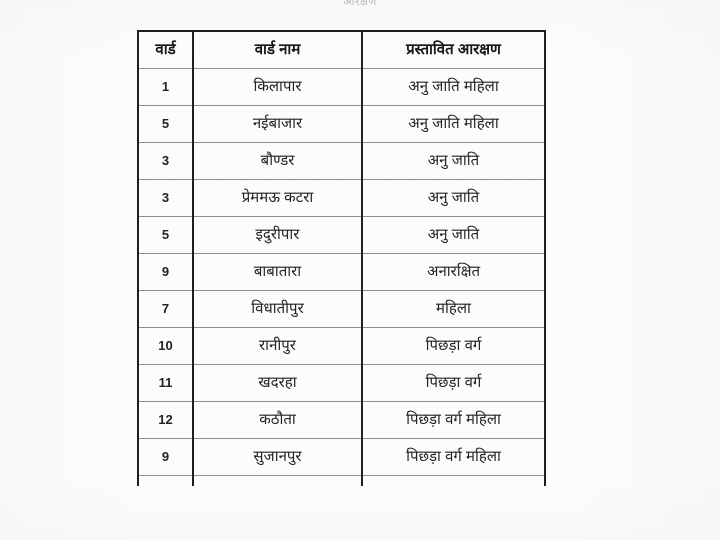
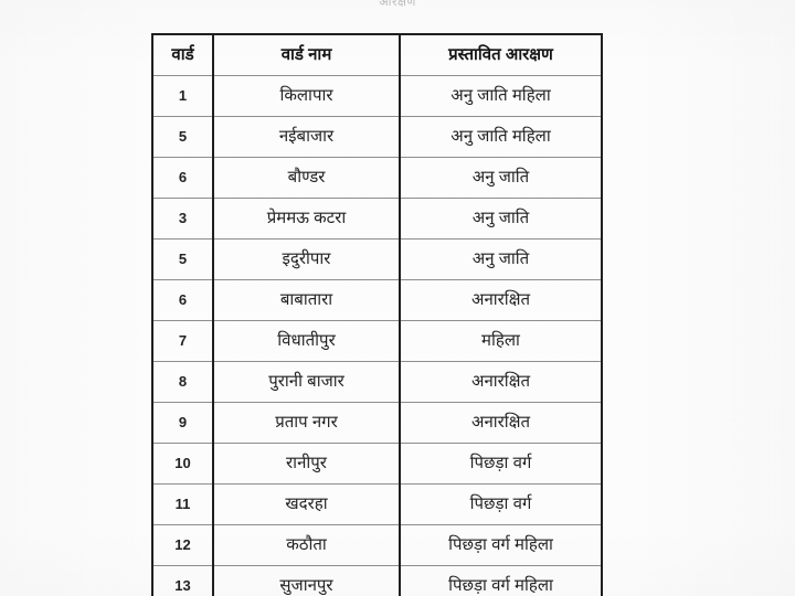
  आरक्षण
  वार्ड	वार्ड नाम	प्रस्तावित आरक्षण
  1	किलापार	अनु जाति महिला
  5	नईबाजार	अनु जाति महिला
- 3	बौण्डर	अनु जाति
+ 6	बौण्डर	अनु जाति
  3	प्रेममऊ कटरा	अनु जाति
  5	इदुरीपार	अनु जाति
- 9	बाबातारा	अनारक्षित
+ 6	बाबातारा	अनारक्षित
  7	विधातीपुर	महिला
+ 8	पुरानी बाजार	अनारक्षित
+ 9	प्रताप नगर	अनारक्षित
  10	रानीपुर	पिछड़ा वर्ग
  11	खदरहा	पिछड़ा वर्ग
  12	कठौता	पिछड़ा वर्ग महिला
- 9	सुजानपुर	पिछड़ा वर्ग महिला
+ 13	सुजानपुर	पिछड़ा वर्ग महिला
